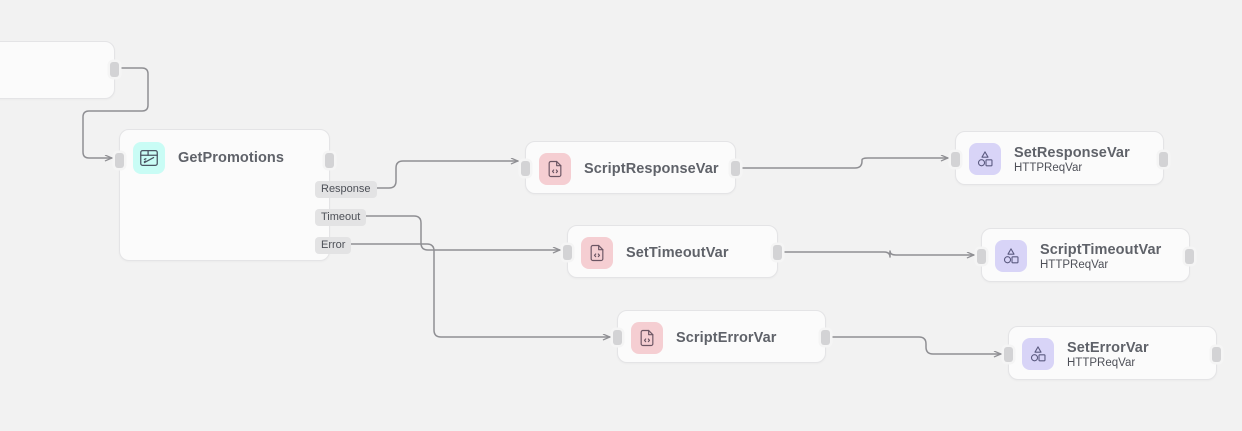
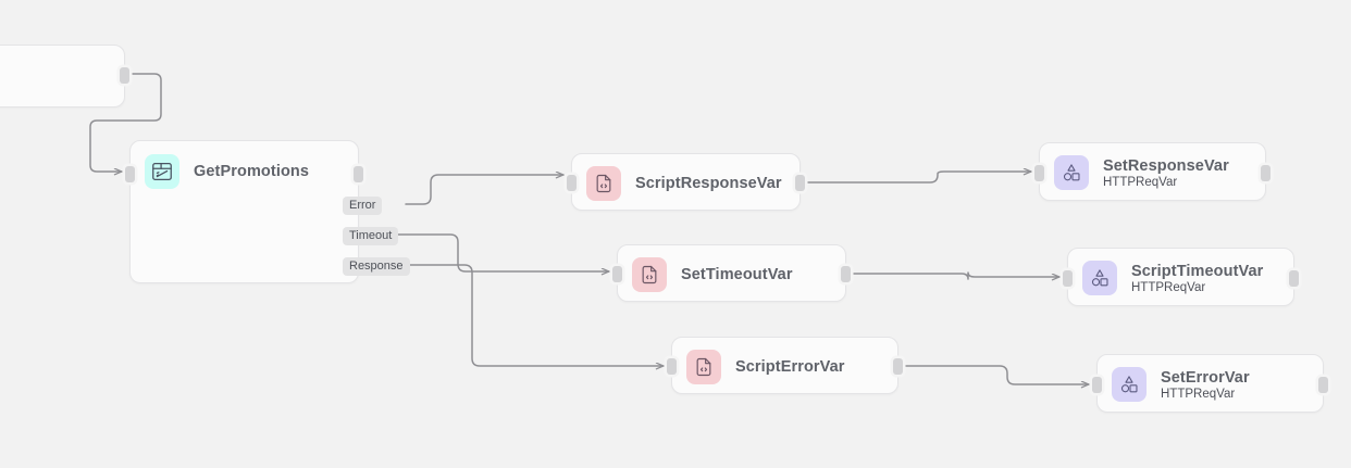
  GetPromotions
- Response
+ Error
  Timeout
- Error
+ Response
  ScriptResponseVar
  SetTimeoutVar
  ScriptErrorVar
  SetResponseVar
  HTTPReqVar
  ScriptTimeoutVar
  HTTPReqVar
  SetErrorVar
  HTTPReqVar
